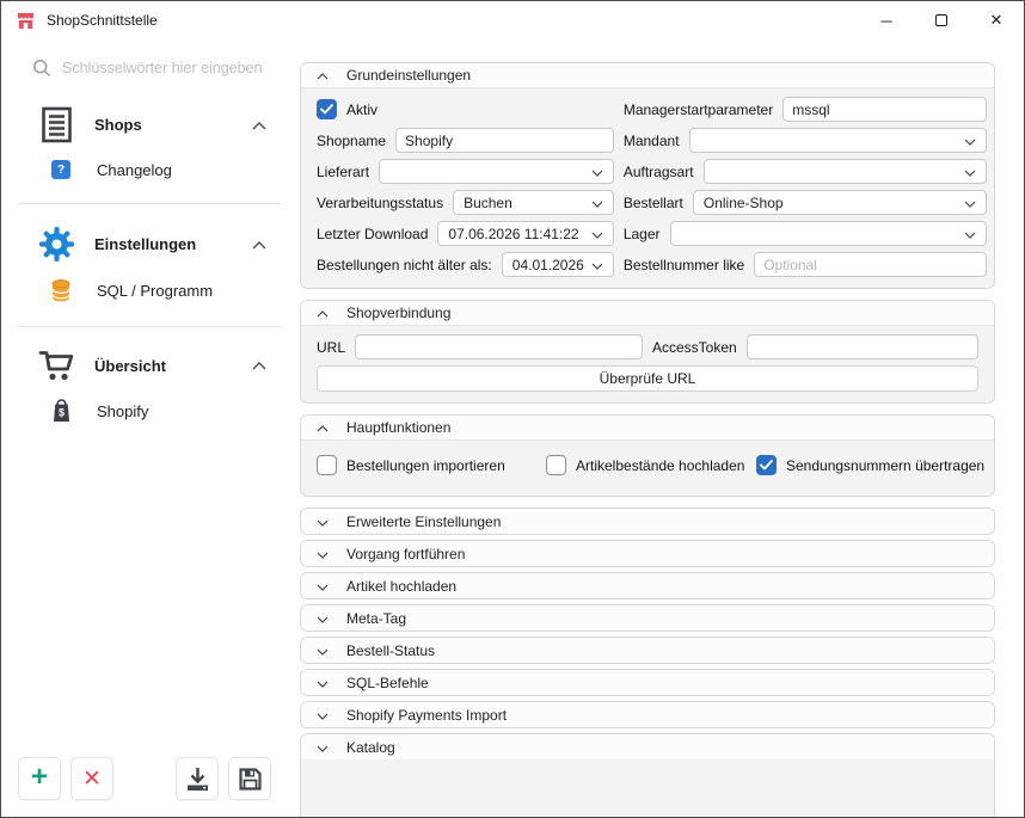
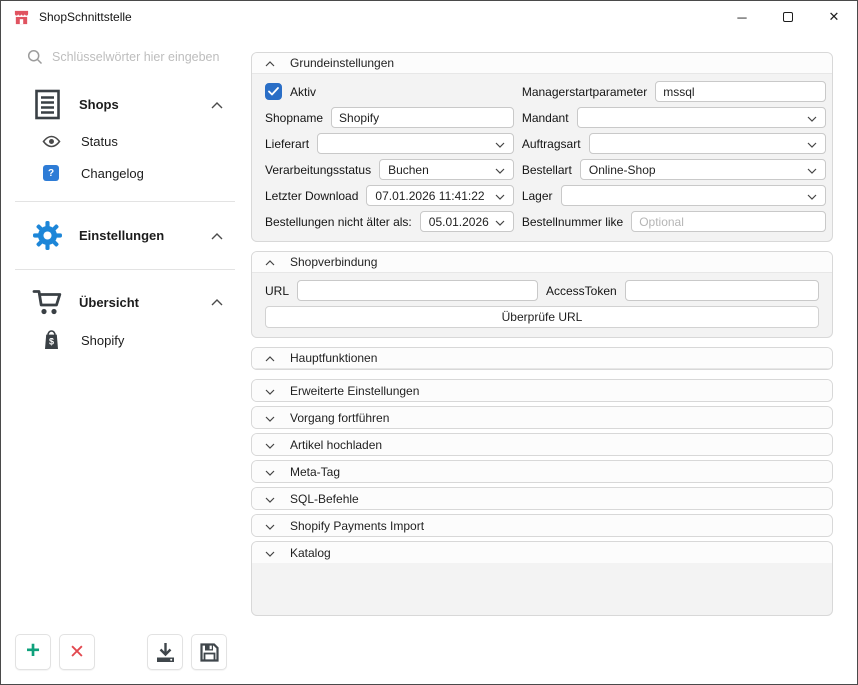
  ShopSchnittstelle
  ─
  ✕
  Schlüsselwörter hier eingeben
  Shops
+ Status
  ?
  Changelog
  Einstellungen
- SQL / Programm
  Übersicht
  $
  Shopify
  +
  ✕
  Grundeinstellungen
  Aktiv
  Managerstartparameter
  mssql
  Shopname
  Shopify
  Mandant
  Lieferart
  Auftragsart
  Verarbeitungsstatus
  Buchen
  Bestellart
  Online-Shop
  Letzter Download
- 07.06.2026 11:41:22
+ 07.01.2026 11:41:22
  Lager
  Bestellungen nicht älter als:
- 04.01.2026
+ 05.01.2026
  Bestellnummer like
  Optional
  Shopverbindung
  URL
  AccessToken
  Überprüfe URL
  Hauptfunktionen
- Bestellungen importieren
- Artikelbestände hochladen
- Sendungsnummern übertragen
  Erweiterte Einstellungen
  Vorgang fortführen
  Artikel hochladen
  Meta-Tag
- Bestell-Status
  SQL-Befehle
  Shopify Payments Import
  Katalog
